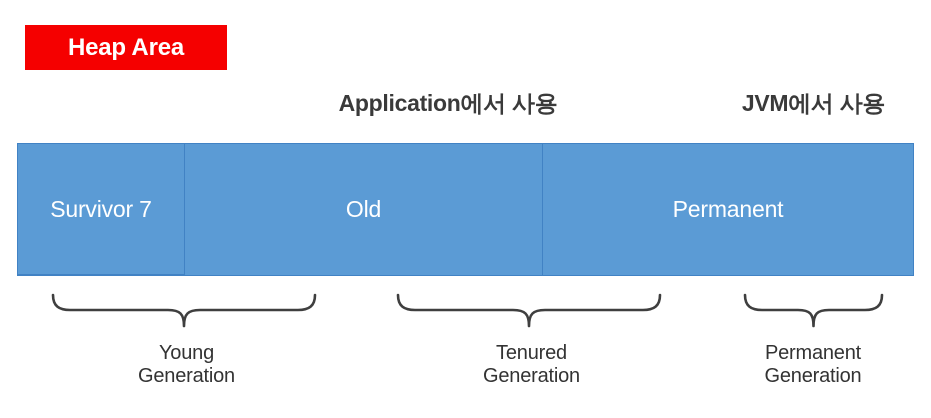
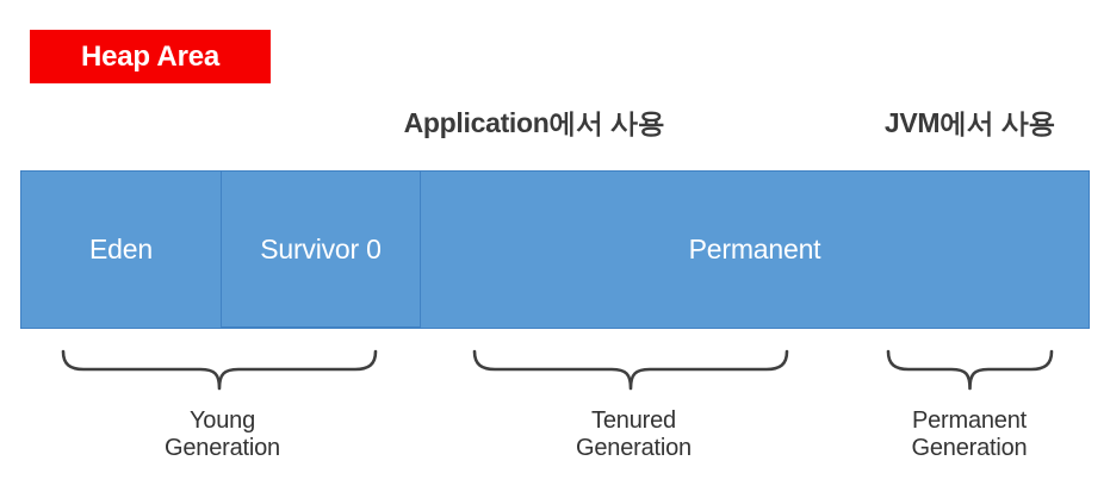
  Heap Area
  Application에서 사용
  JVM에서 사용
+ Eden
- Survivor 7
+ Survivor 0
- Old
  Permanent
  Young
  Generation
  Tenured
  Generation
  Permanent
  Generation
